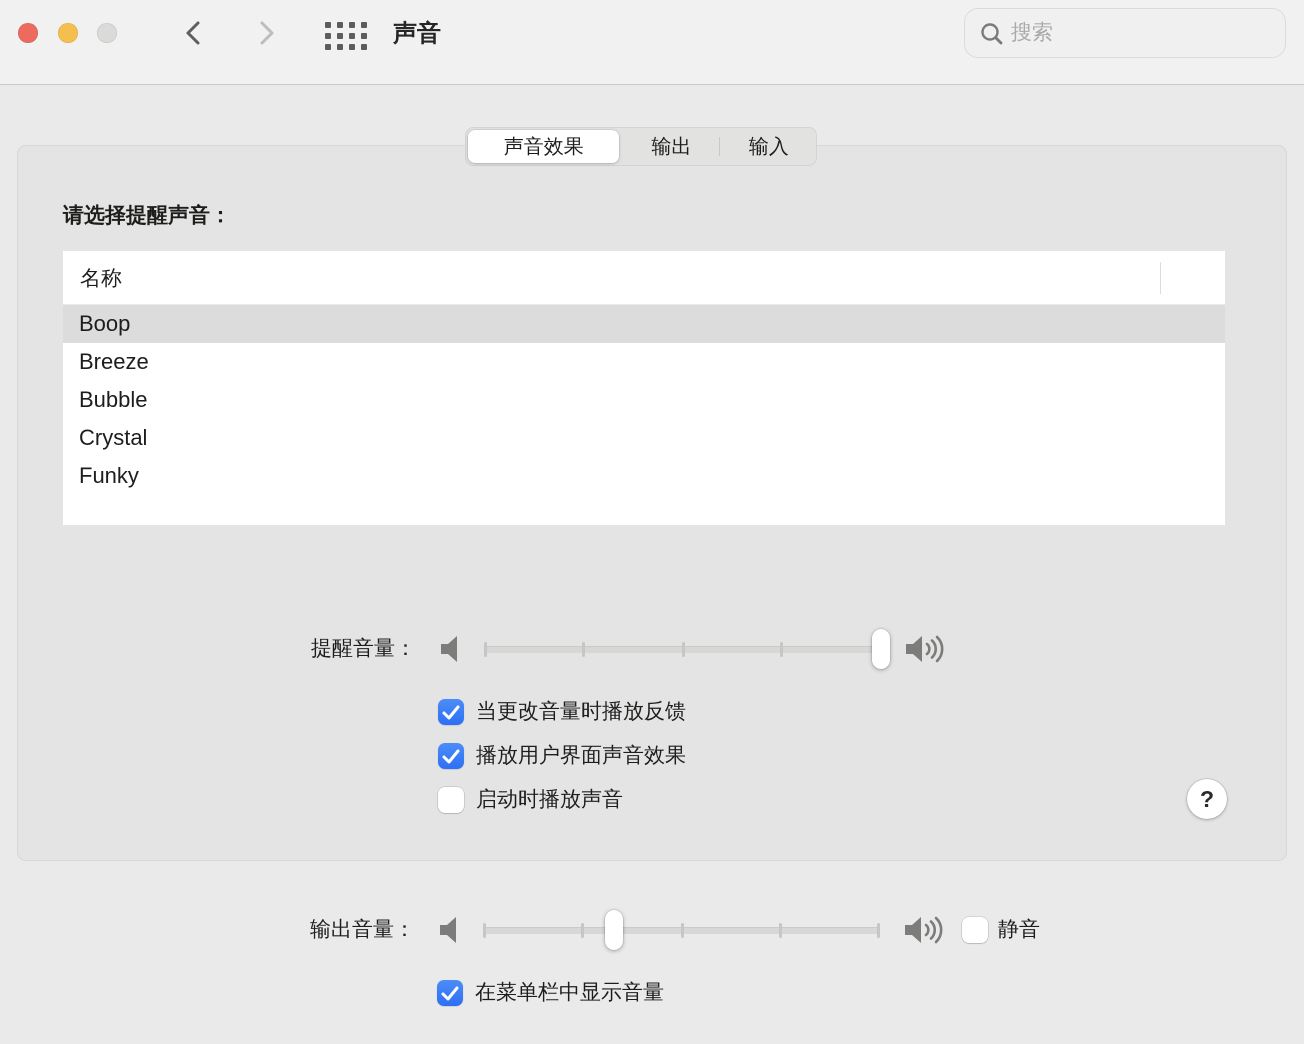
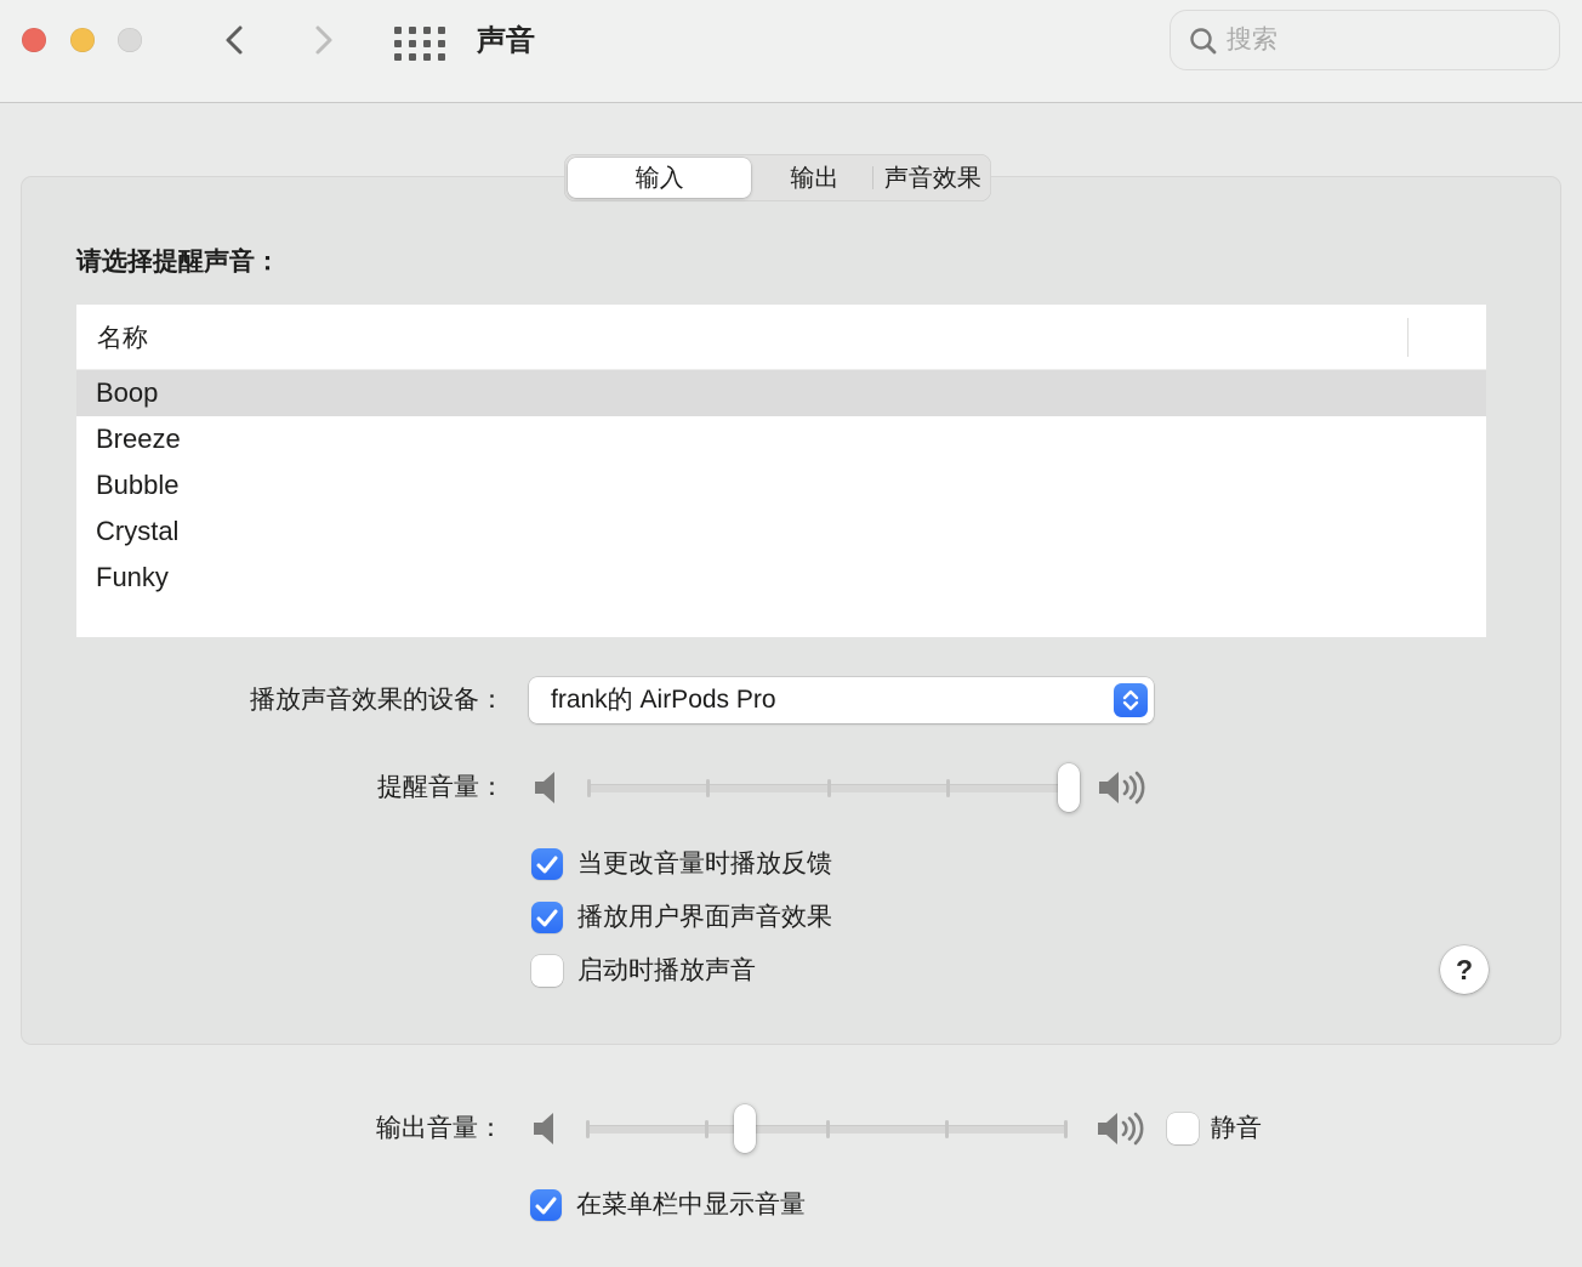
  声音
  搜索
- 声音效果
+ 输入
  输出
- 输入
+ 声音效果
  请选择提醒声音：
  名称
  Boop
  Breeze
  Bubble
  Crystal
  Funky
+ 播放声音效果的设备：
+ frank的 AirPods Pro
  提醒音量：
  当更改音量时播放反馈
  播放用户界面声音效果
  启动时播放声音
  ?
  输出音量：
  静音
  在菜单栏中显示音量
